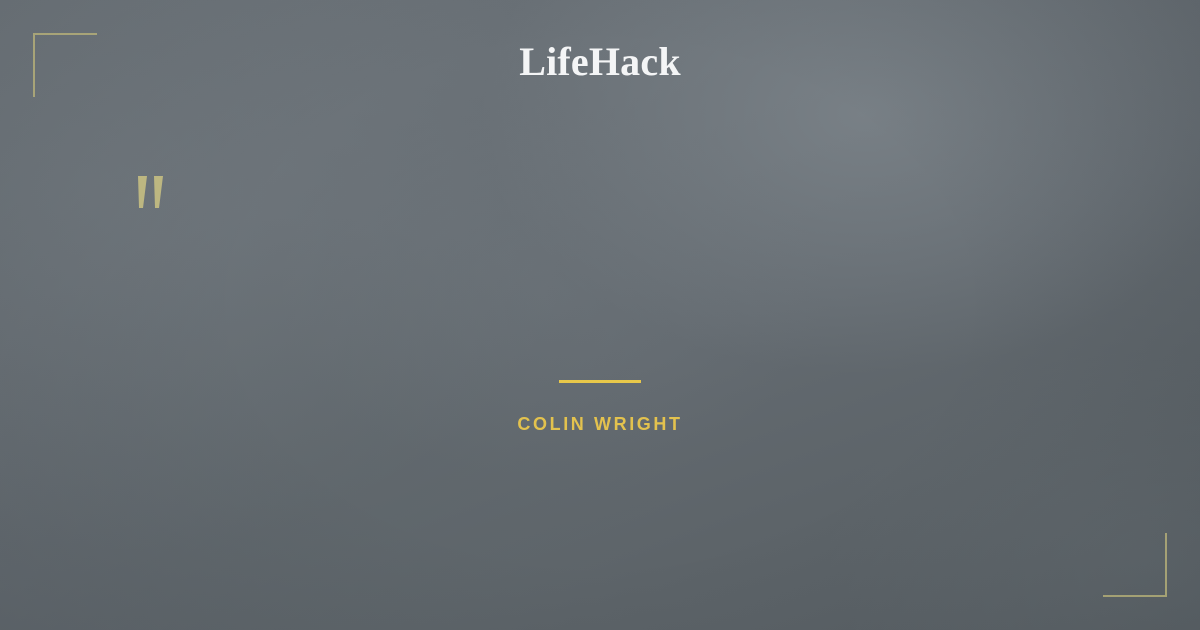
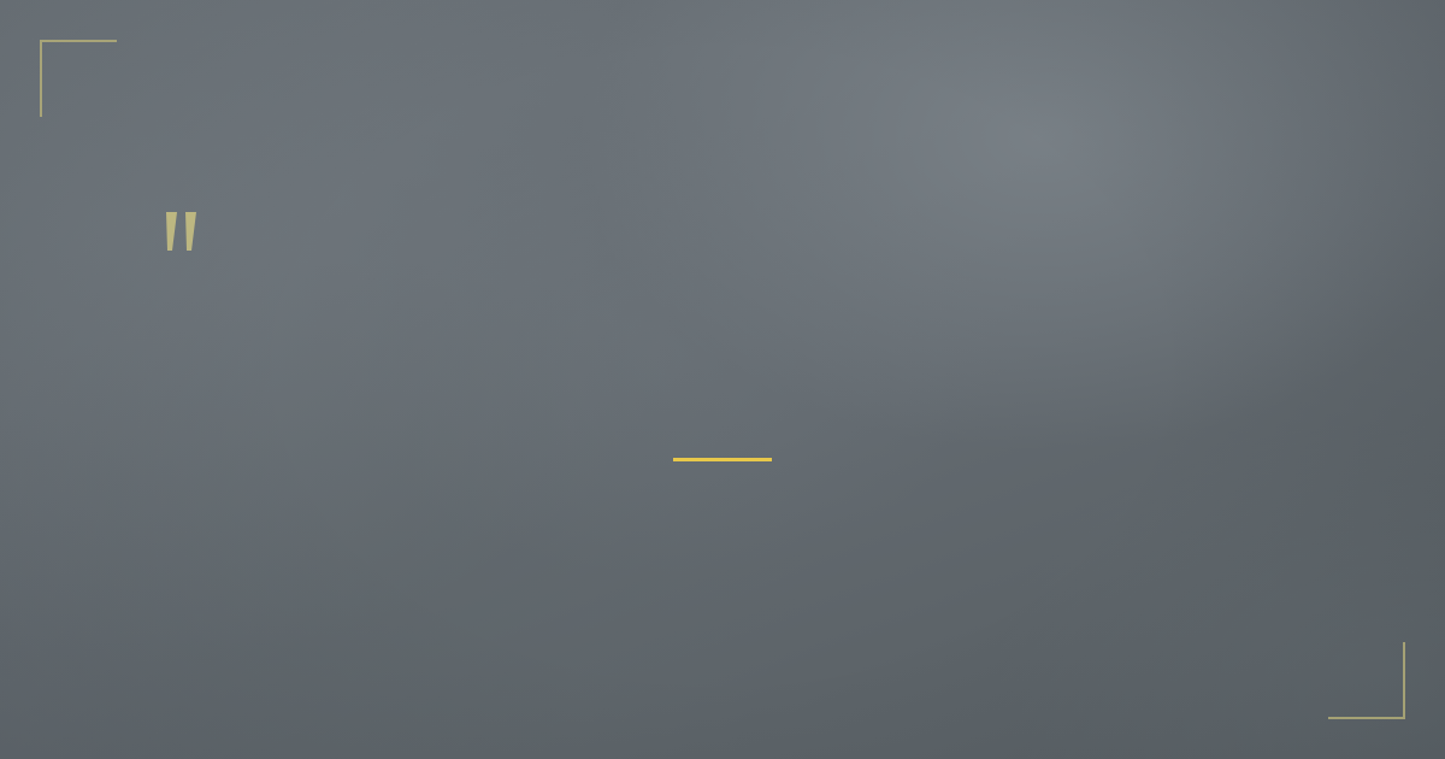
- LifeHack
- COLIN WRIGHT
